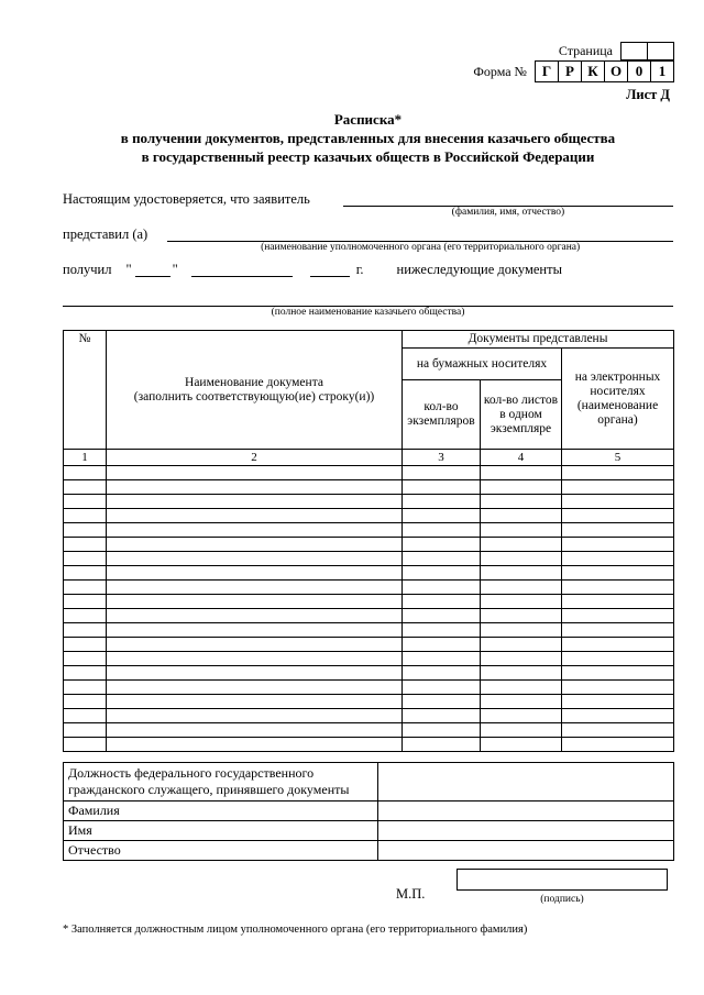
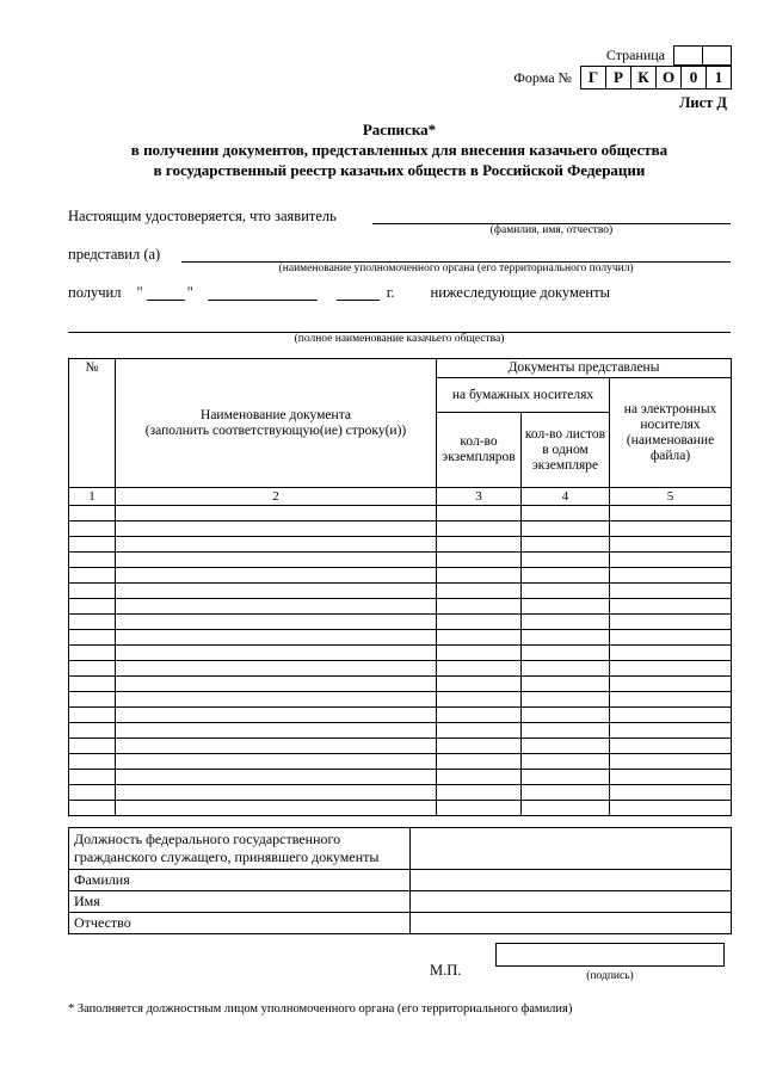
  Страница
  Форма №
  Г
  Р
  К
  О
  0
  1
  Лист Д
  Расписка*
  в получении документов, представленных для внесения казачьего общества
  в государственный реестр казачьих обществ в Российской Федерации
  Настоящим удостоверяется, что заявитель
  (фамилия, имя, отчество)
  представил (а)
- (наименование уполномоченного органа (его территориального органа)
+ (наименование уполномоченного органа (его территориального получил)
  получил
  "
  "
  г.
  нижеследующие документы
  (полное наименование казачьего общества)
  №	Наименование документа (заполнить соответствующую(ие) строку(и))	Документы представлены
- на бумажных носителях	на электронных носителях (наименование органа)
+ на бумажных носителях	на электронных носителях (наименование файла)
  кол-во экземпляров	кол-во листов в одном экземпляре
  1	2	3	4	5
  Должность федерального государственного гражданского служащего, принявшего документы
  Фамилия
  Имя
  Отчество
  М.П.
  (подпись)
  * Заполняется должностным лицом уполномоченного органа (его территориального фамилия)
